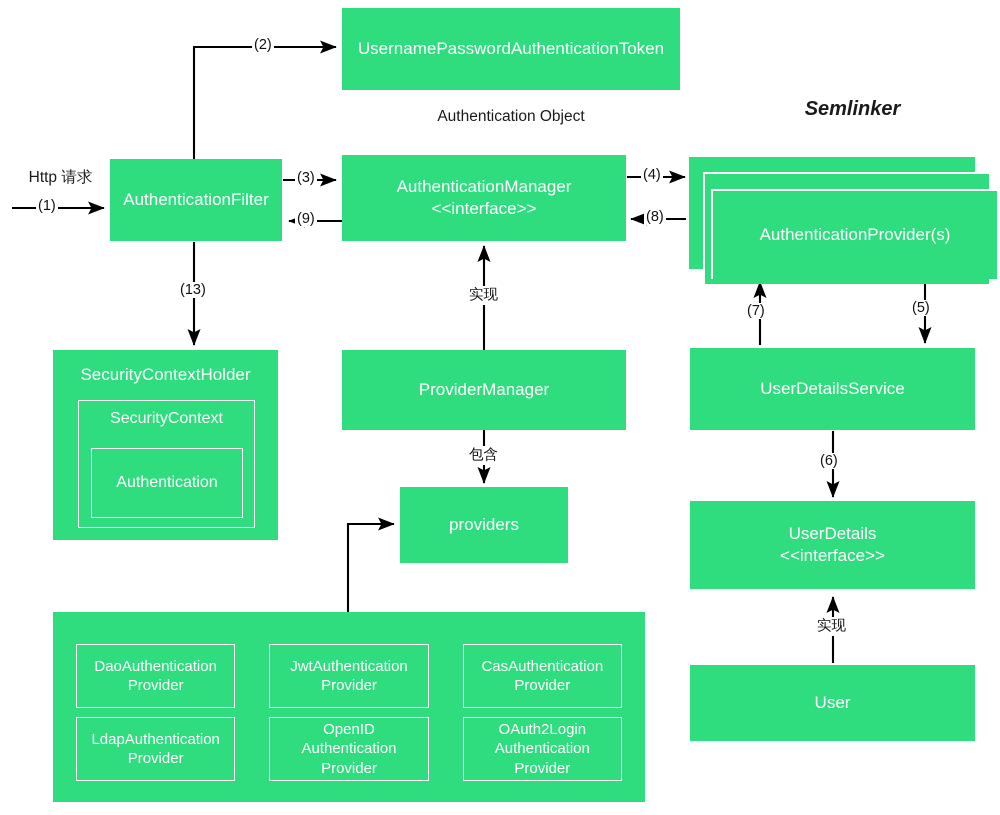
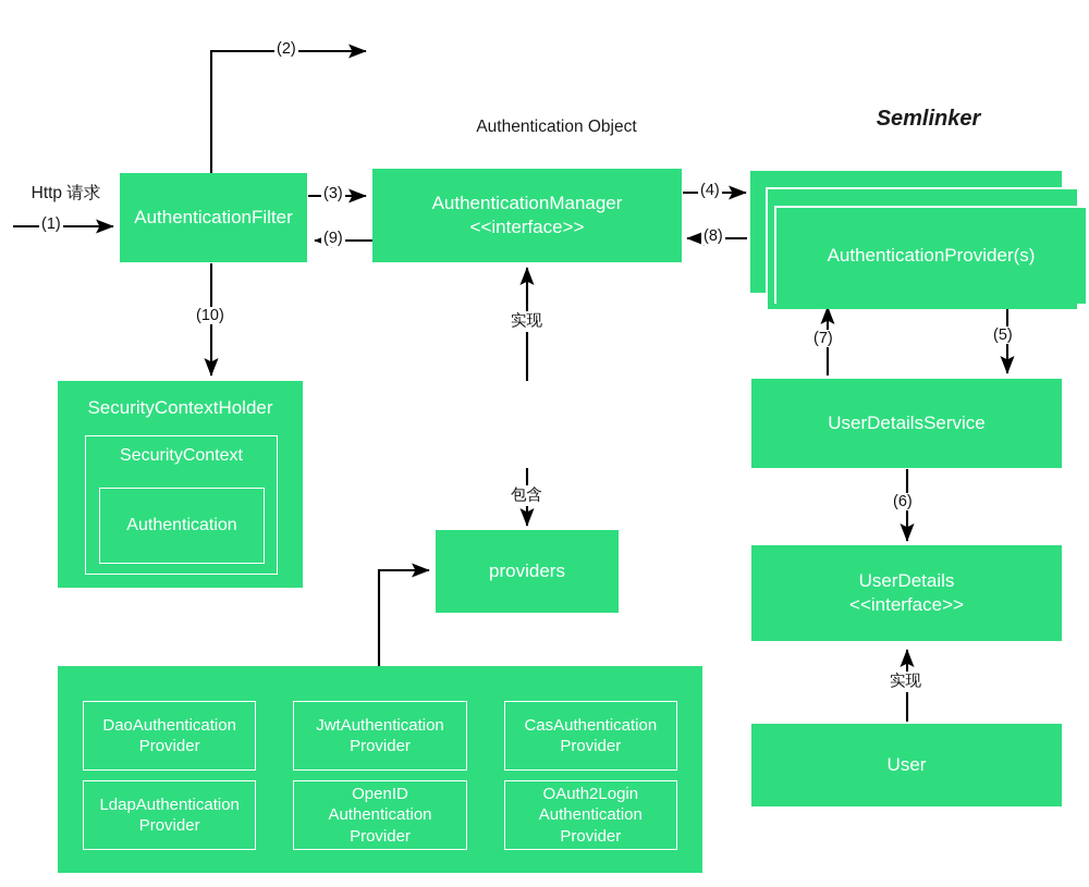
- UsernamePasswordAuthenticationToken
  Authentication Object
  AuthenticationFilter
  AuthenticationManager
  <<interface>>
  AuthenticationProvider(s)
  SecurityContextHolder
  SecurityContext
  Authentication
- ProviderManager
  providers
  DaoAuthentication
  Provider
  JwtAuthentication
  Provider
  CasAuthentication
  Provider
  LdapAuthentication
  Provider
  OpenID
  Authentication
  Provider
  OAuth2Login
  Authentication
  Provider
  UserDetailsService
  UserDetails
  <<interface>>
  User
  Http 请求
  (1)
  (2)
  (3)
  (9)
  (4)
  (8)
- (13)
+ (10)
  实现
  包含
  (7)
  (5)
  (6)
  实现
  Semlinker
